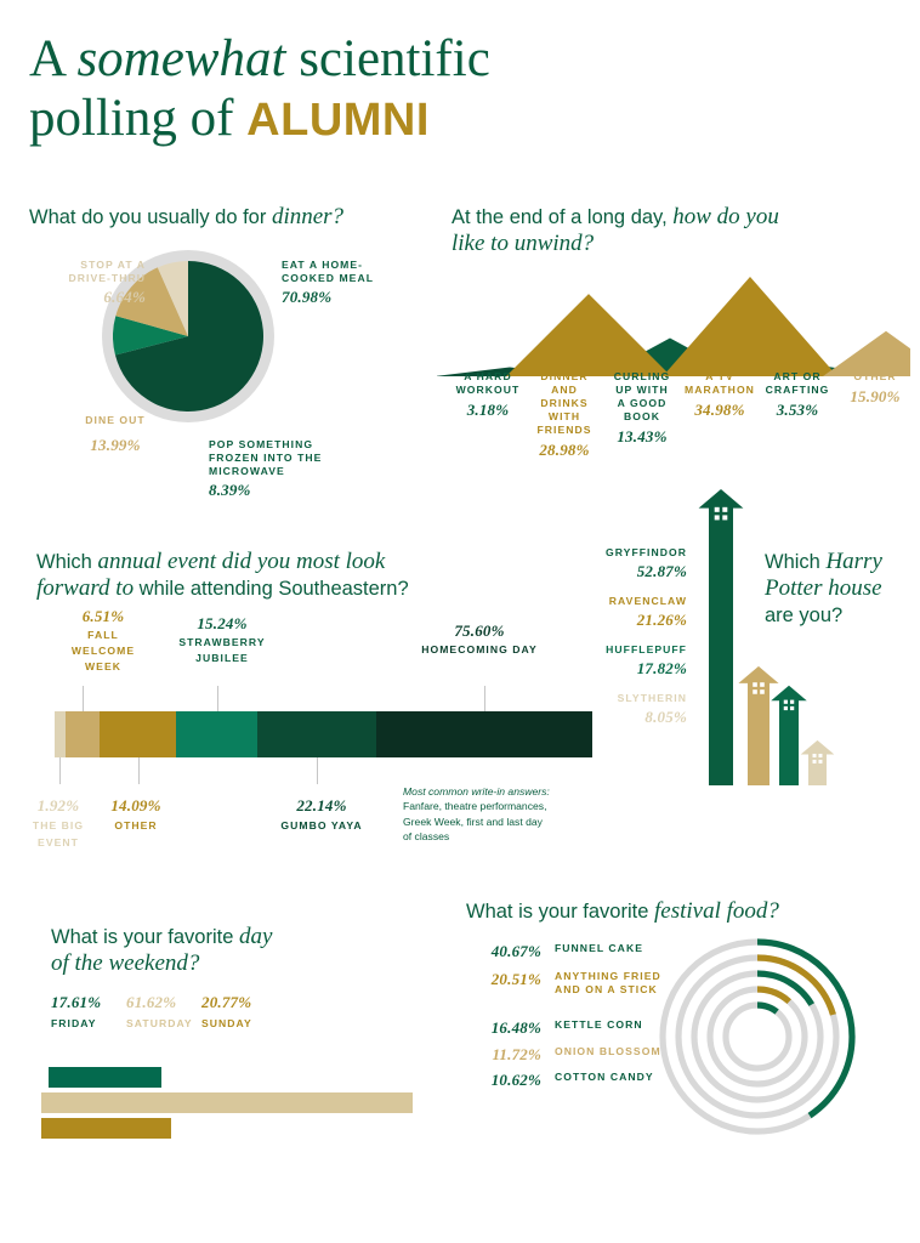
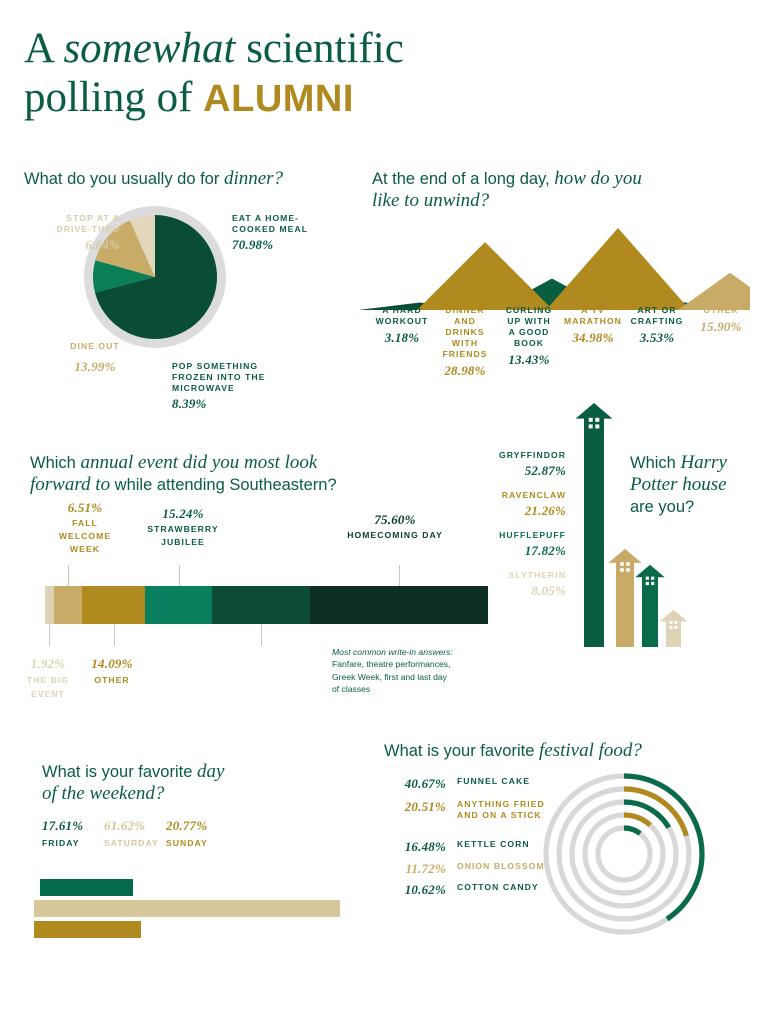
  A somewhat scientific
  polling of ALUMNI
  What do you usually do for dinner?
  STOP AT A
  DRIVE-THRU
  6.64%
  EAT A HOME-
  COOKED MEAL
  70.98%
  DINE OUT
  13.99%
  POP SOMETHING
  FROZEN INTO THE
  MICROWAVE
  8.39%
  At the end of a long day, how do you
  like to unwind?
  A HARD
  WORKOUT
  3.18%
  DINNER
  AND
  DRINKS
  WITH
  FRIENDS
  28.98%
  CURLING
  UP WITH
  A GOOD
  BOOK
  13.43%
  A TV
  MARATHON
  34.98%
  ART OR
  CRAFTING
  3.53%
  OTHER
  15.90%
  Which annual event did you most look
  forward to while attending Southeastern?
  6.51%
  FALL
  WELCOME
  WEEK
  15.24%
  STRAWBERRY
  JUBILEE
  75.60%
  HOMECOMING DAY
  1.92%
  THE BIG
  EVENT
  14.09%
  OTHER
- 22.14%
- GUMBO YAYA
  Most common write-in answers:
  Fanfare, theatre performances,
  Greek Week, first and last day
  of classes
  GRYFFINDOR
  52.87%
  RAVENCLAW
  21.26%
  HUFFLEPUFF
  17.82%
  SLYTHERIN
  8.05%
  Which Harry
  Potter house
  are you?
  What is your favorite day
  of the weekend?
  17.61%
  FRIDAY
  61.62%
  SATURDAY
  20.77%
  SUNDAY
  What is your favorite festival food?
  40.67%
  FUNNEL CAKE
  20.51%
  ANYTHING FRIED
  AND ON A STICK
  16.48%
  KETTLE CORN
  11.72%
  ONION BLOSSOM
  10.62%
  COTTON CANDY
